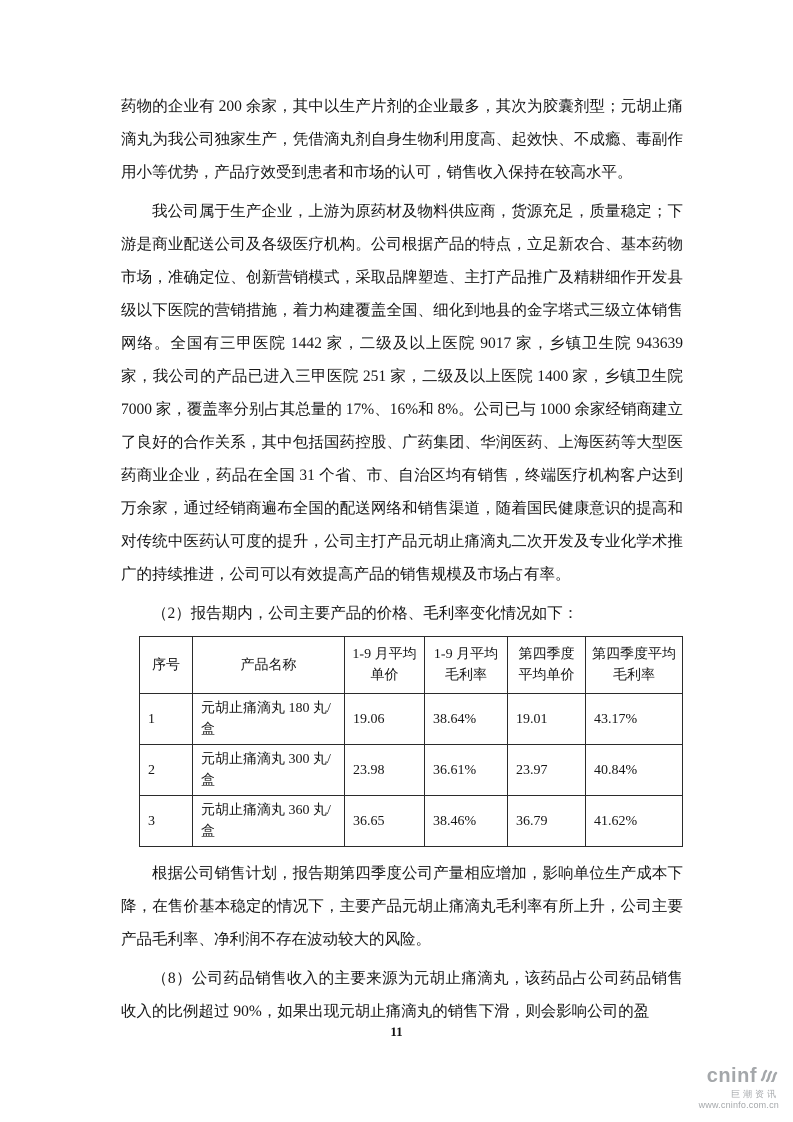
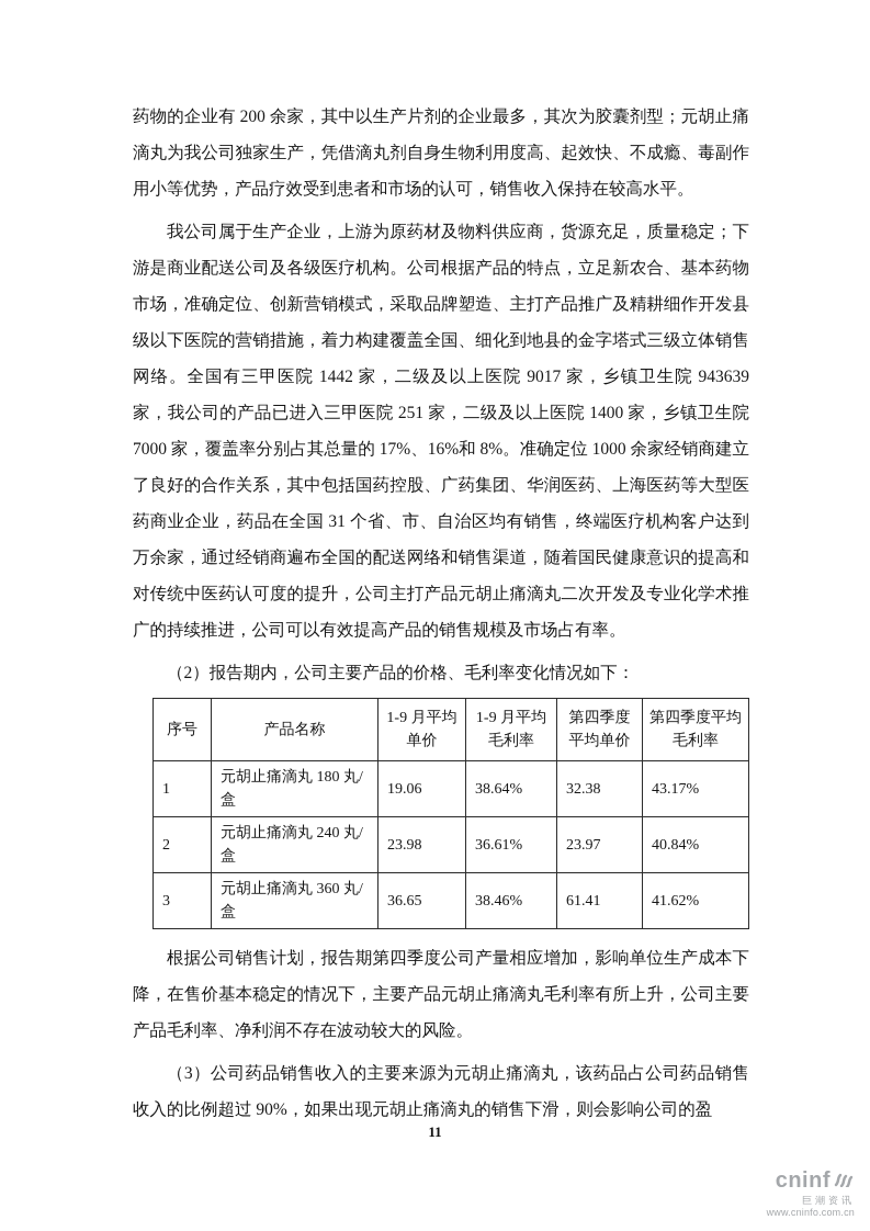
  药物的企业有 200 余家，其中以生产片剂的企业最多，其次为胶囊剂型；元胡止痛滴丸为我公司独家生产，凭借滴丸剂自身生物利用度高、起效快、不成瘾、毒副作用小等优势，产品疗效受到患者和市场的认可，销售收入保持在较高水平。
- 我公司属于生产企业，上游为原药材及物料供应商，货源充足，质量稳定；下游是商业配送公司及各级医疗机构。公司根据产品的特点，立足新农合、基本药物市场，准确定位、创新营销模式，采取品牌塑造、主打产品推广及精耕细作开发县级以下医院的营销措施，着力构建覆盖全国、细化到地县的金字塔式三级立体销售网络。全国有三甲医院 1442 家，二级及以上医院 9017 家，乡镇卫生院 943639 家，我公司的产品已进入三甲医院 251 家，二级及以上医院 1400 家，乡镇卫生院 7000 家，覆盖率分别占其总量的 17%、16%和 8%。公司已与 1000 余家经销商建立了良好的合作关系，其中包括国药控股、广药集团、华润医药、上海医药等大型医药商业企业，药品在全国 31 个省、市、自治区均有销售，终端医疗机构客户达到万余家，通过经销商遍布全国的配送网络和销售渠道，随着国民健康意识的提高和对传统中医药认可度的提升，公司主打产品元胡止痛滴丸二次开发及专业化学术推广的持续推进，公司可以有效提高产品的销售规模及市场占有率。
+ 我公司属于生产企业，上游为原药材及物料供应商，货源充足，质量稳定；下游是商业配送公司及各级医疗机构。公司根据产品的特点，立足新农合、基本药物市场，准确定位、创新营销模式，采取品牌塑造、主打产品推广及精耕细作开发县级以下医院的营销措施，着力构建覆盖全国、细化到地县的金字塔式三级立体销售网络。全国有三甲医院 1442 家，二级及以上医院 9017 家，乡镇卫生院 943639 家，我公司的产品已进入三甲医院 251 家，二级及以上医院 1400 家，乡镇卫生院 7000 家，覆盖率分别占其总量的 17%、16%和 8%。准确定位 1000 余家经销商建立了良好的合作关系，其中包括国药控股、广药集团、华润医药、上海医药等大型医药商业企业，药品在全国 31 个省、市、自治区均有销售，终端医疗机构客户达到万余家，通过经销商遍布全国的配送网络和销售渠道，随着国民健康意识的提高和对传统中医药认可度的提升，公司主打产品元胡止痛滴丸二次开发及专业化学术推广的持续推进，公司可以有效提高产品的销售规模及市场占有率。
  （2）报告期内，公司主要产品的价格、毛利率变化情况如下：
  序号	产品名称	1-9 月平均单价	1-9 月平均毛利率	第四季度平均单价	第四季度平均毛利率
- 1	元胡止痛滴丸 180 丸/盒	19.06	38.64%	19.01	43.17%
+ 1	元胡止痛滴丸 180 丸/盒	19.06	38.64%	32.38	43.17%
- 2	元胡止痛滴丸 300 丸/盒	23.98	36.61%	23.97	40.84%
+ 2	元胡止痛滴丸 240 丸/盒	23.98	36.61%	23.97	40.84%
- 3	元胡止痛滴丸 360 丸/盒	36.65	38.46%	36.79	41.62%
+ 3	元胡止痛滴丸 360 丸/盒	36.65	38.46%	61.41	41.62%
  根据公司销售计划，报告期第四季度公司产量相应增加，影响单位生产成本下降，在售价基本稳定的情况下，主要产品元胡止痛滴丸毛利率有所上升，公司主要产品毛利率、净利润不存在波动较大的风险。
- （8）公司药品销售收入的主要来源为元胡止痛滴丸，该药品占公司药品销售收入的比例超过 90%，如果出现元胡止痛滴丸的销售下滑，则会影响公司的盈
+ （3）公司药品销售收入的主要来源为元胡止痛滴丸，该药品占公司药品销售收入的比例超过 90%，如果出现元胡止痛滴丸的销售下滑，则会影响公司的盈
  11
  cninf
  巨潮资讯
  www.cninfo.com.cn
